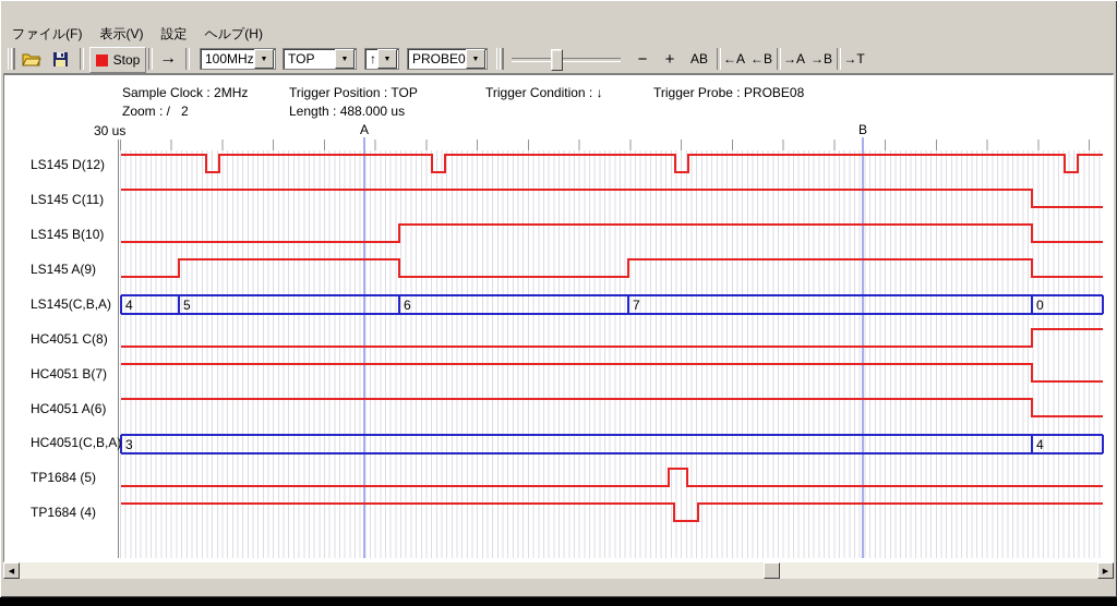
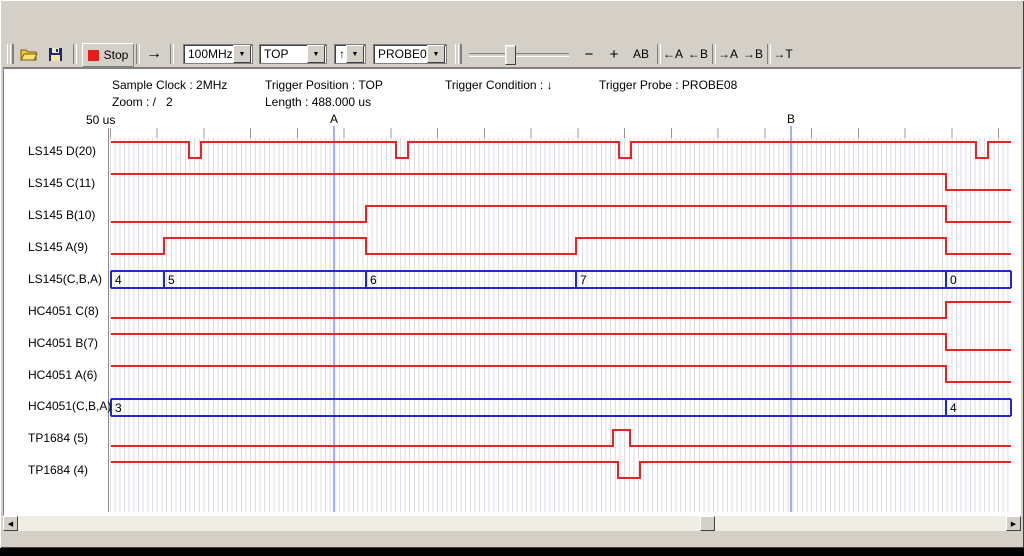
- ファイル(F)
- 表示(V)
- 設定
- ヘルプ(H)
  Stop
  →
  100MHz
  TOP
  ↑
  PROBE0
  −
  +
  AB
  ←A
  ←B
  →A
  →B
  →T
  Sample Clock : 2MHz
  Trigger Position : TOP
  Trigger Condition : ↓
  Trigger Probe : PROBE08
  Zoom : / 2
  Length : 488.000 us
- 30 us
+ 50 us
  A
  B
  4
  5
  6
  7
  0
  3
  4
- LS145 D(12)
+ LS145 D(20)
  LS145 C(11)
  LS145 B(10)
  LS145 A(9)
  HC4051 C(8)
  HC4051 B(7)
  HC4051 A(6)
  TP1684 (5)
  TP1684 (4)
  LS145(C,B,A)
  HC4051(C,B,A)
